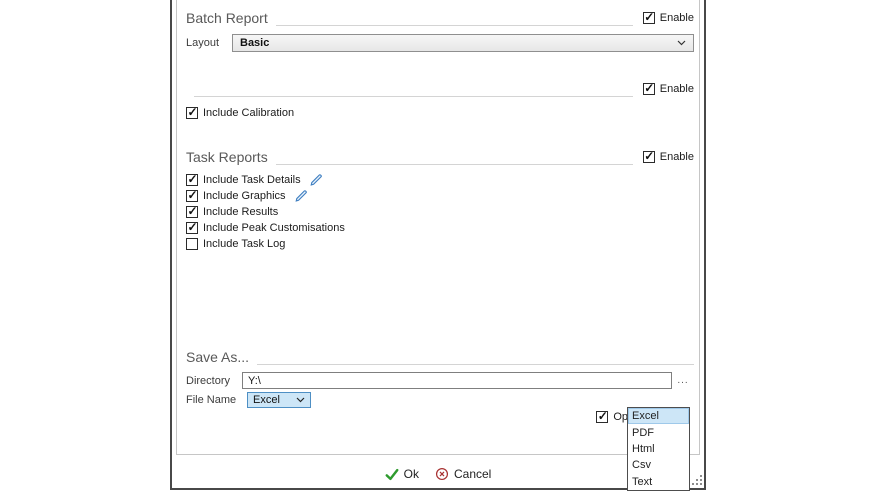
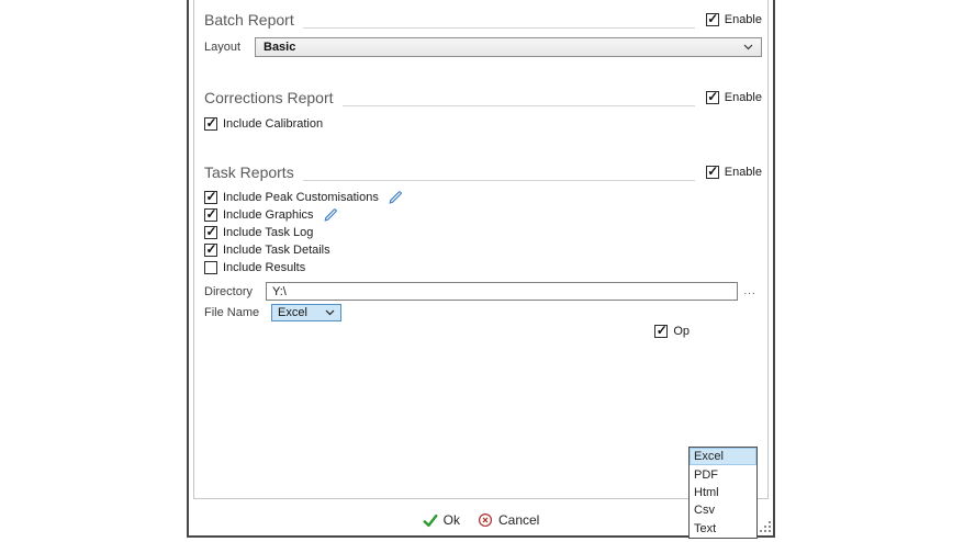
  Batch Report
  Enable
  Layout
  Basic
+ Corrections Report
  Enable
  Include Calibration
  Task Reports
  Enable
- Include Task Details
+ Include Peak Customisations
  Include Graphics
- Include Results
+ Include Task Log
- Include Peak Customisations
+ Include Task Details
- Include Task Log
+ Include Results
- Save As...
  Directory
  Y:\
  ...
  File Name
  Excel
  Op
  Ok
  Cancel
  Excel
  PDF
  Html
  Csv
  Text
